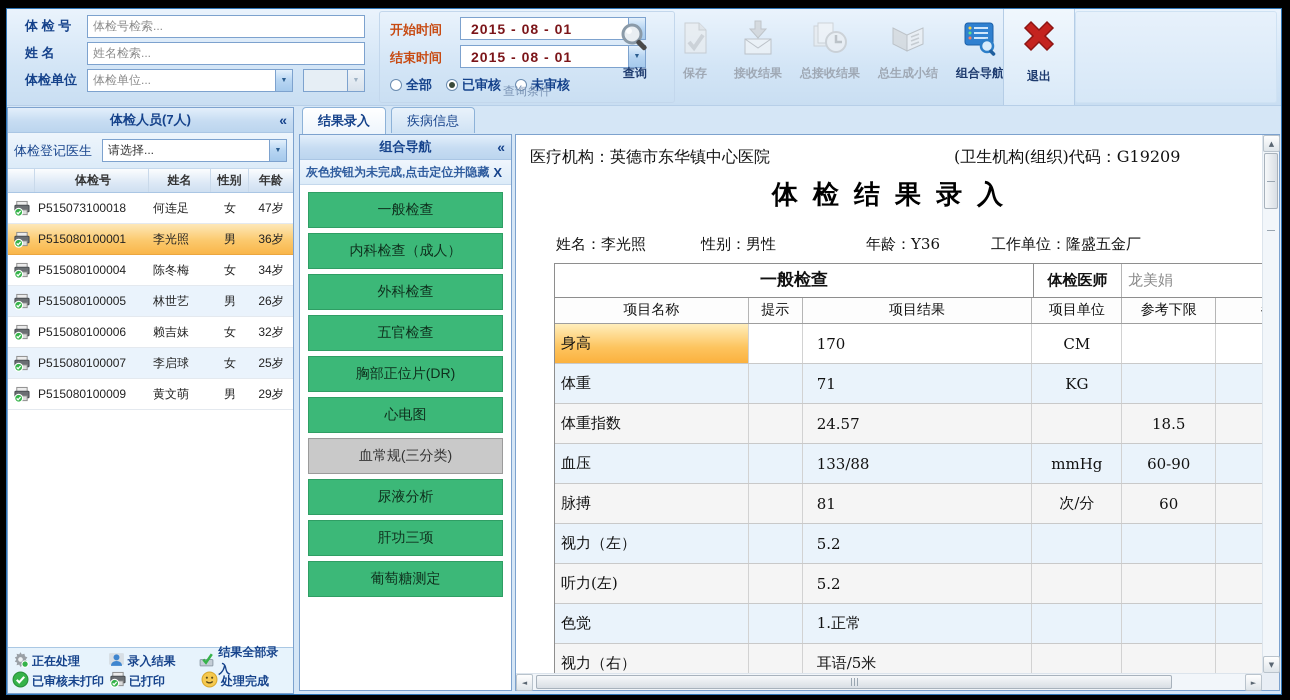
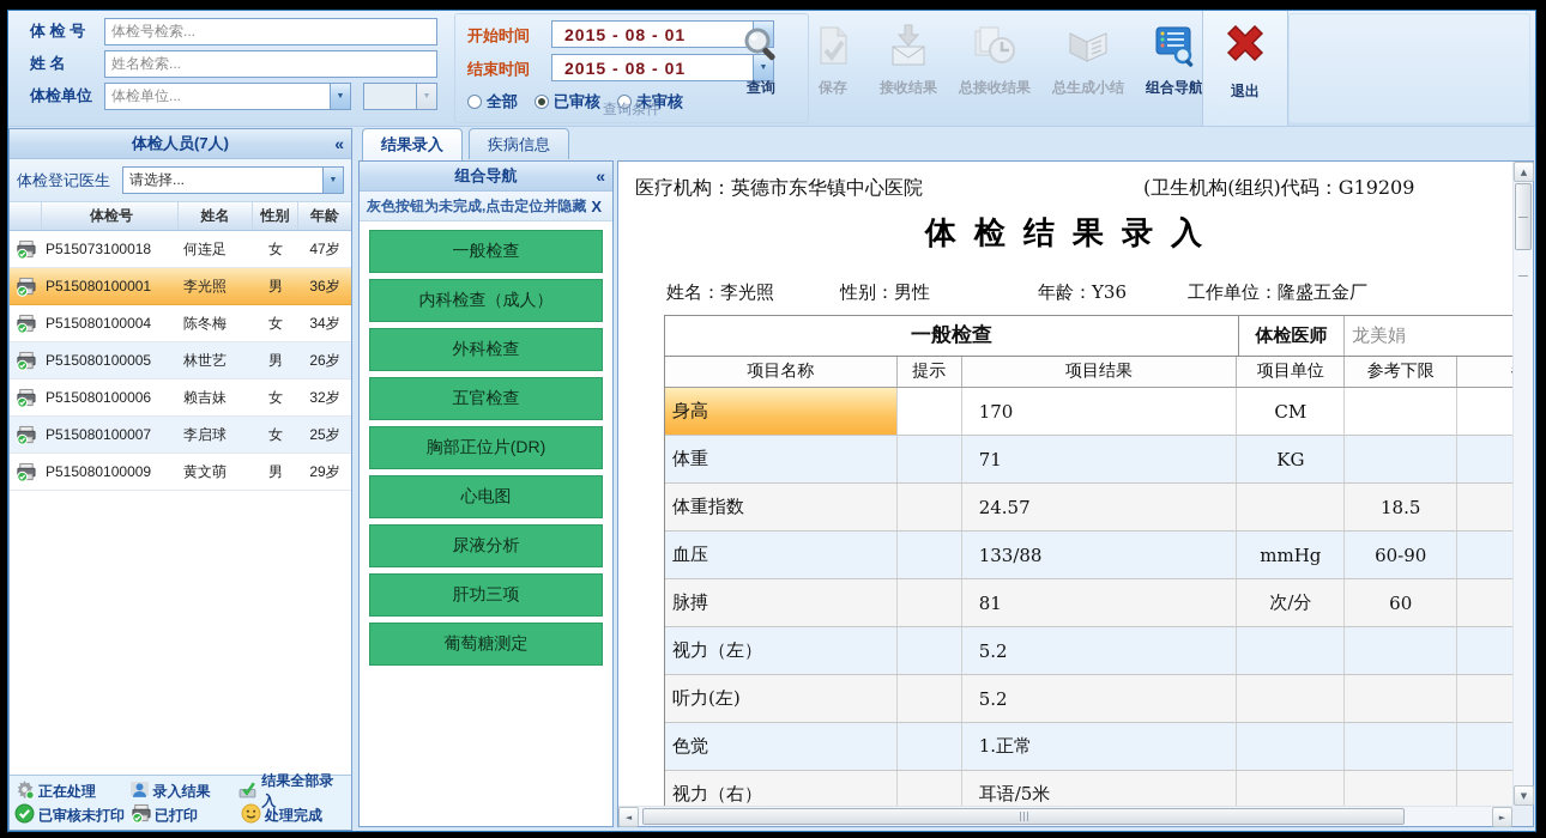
  体 检 号
  体检号检索...
  姓 名
  姓名检索...
  体检单位
  体检单位...
  开始时间
  2015 - 08 - 01
  结束时间
  2015 - 08 - 01
  全部
  已审核
  未审核
  查询条件
  查询
  保存
  接收结果
  总接收结果
  总生成小结
  组合导航
  退出
  体检人员(7人)
  «
  体检登记医生
  请选择...
  体检号
  姓名
  性别
  年龄
  P515073100018
  何连足
  女
  47岁
  P515080100001
  李光照
  男
  36岁
  P515080100004
  陈冬梅
  女
  34岁
  P515080100005
  林世艺
  男
  26岁
  P515080100006
  赖吉妹
  女
  32岁
  P515080100007
  李启球
  女
  25岁
  P515080100009
  黄文萌
  男
  29岁
  正在处理
  录入结果
  结果全部录入
  已审核未打印
  已打印
  处理完成
  结果录入
  疾病信息
  组合导航
  «
  灰色按钮为未完成,点击定位并隐藏
  X
  一般检查
  内科检查（成人）
  外科检查
  五官检查
  胸部正位片(DR)
  心电图
- 血常规(三分类)
  尿液分析
  肝功三项
  葡萄糖测定
  医疗机构：英德市东华镇中心医院
  (卫生机构(组织)代码：G19209
  体 检 结 果 录 入
  姓名：李光照
  性别：男性
  年龄：Y36
  工作单位：隆盛五金厂
  一般检查
  体检医师
  龙美娟
  项目名称
  提示
  项目结果
  项目单位
  参考下限
  身高
  170
  CM
  体重
  71
  KG
  体重指数
  24.57
  18.5
  血压
  133/88
  mmHg
  60-90
  脉搏
  81
  次/分
  60
  视力（左）
  5.2
  听力(左)
  5.2
  色觉
  1.正常
  视力（右）
  耳语/5米
  ▲
  ▼
  ◄
  ►
